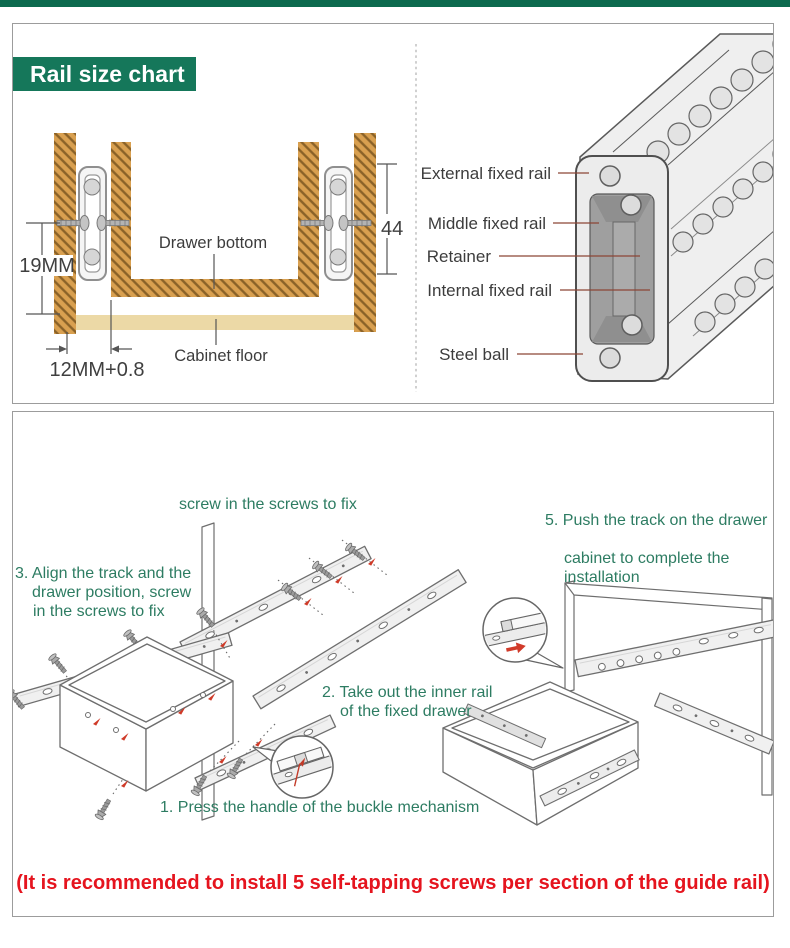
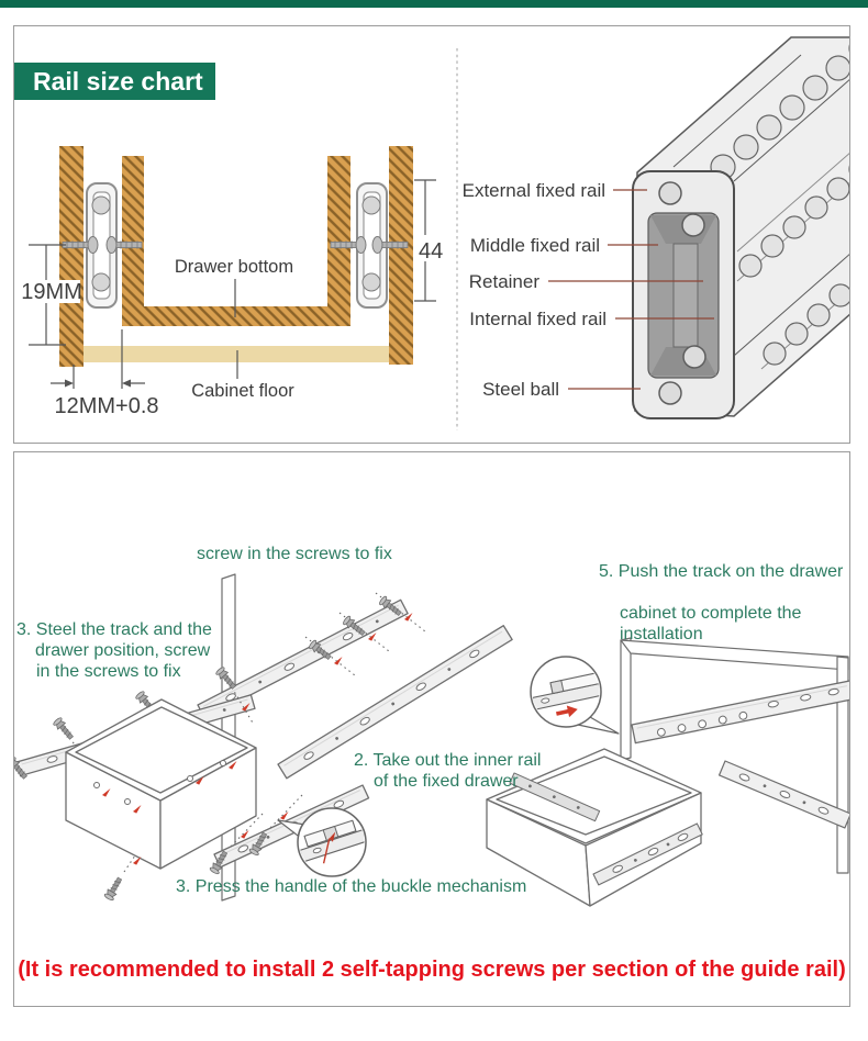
  19MM
  12MM+0.8
  44
  Drawer bottom
  Cabinet floor
  External fixed rail
  Middle fixed rail
  Retainer
  Internal fixed rail
  Steel ball
  Rail size chart
  screw in the screws to fix
  5. Push the track on the drawer
  cabinet to complete the
  installation
- 3. Align the track and the
+ 3. Steel the track and the
  drawer position, screw
  in the screws to fix
  2. Take out the inner rail
  of the fixed drawer
- 1. Press the handle of the buckle mechanism
+ 3. Press the handle of the buckle mechanism
- (It is recommended to install 5 self-tapping screws per section of the guide rail)
+ (It is recommended to install 2 self-tapping screws per section of the guide rail)
